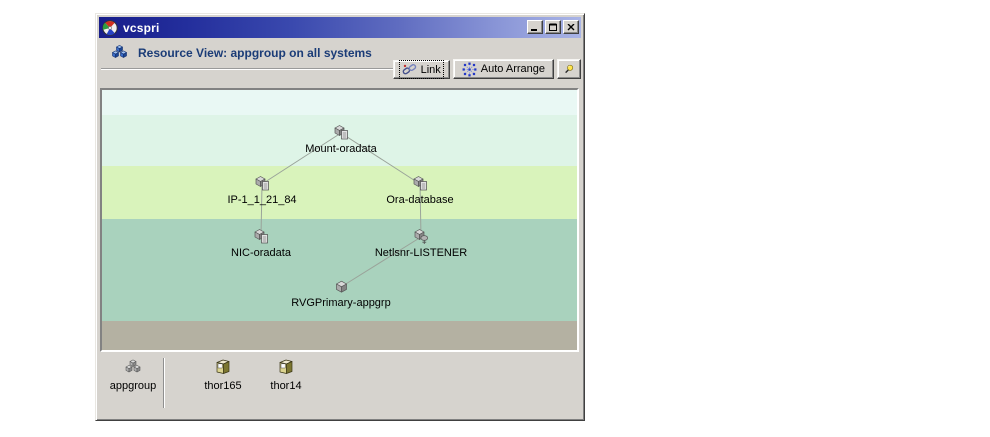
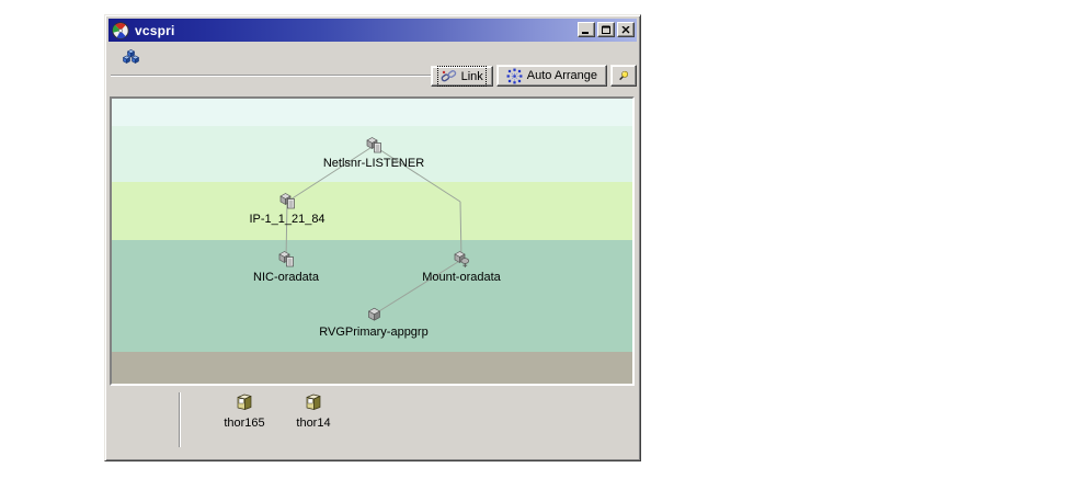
  vcspri
- Resource View: appgroup on all systems
  Link
  Auto Arrange
- Mount-oradata
+ Netlsnr-LISTENER
  IP-1_1_21_84
- Ora-database
  NIC-oradata
- Netlsnr-LISTENER
+ Mount-oradata
  RVGPrimary-appgrp
- appgroup
  thor165
  thor14
